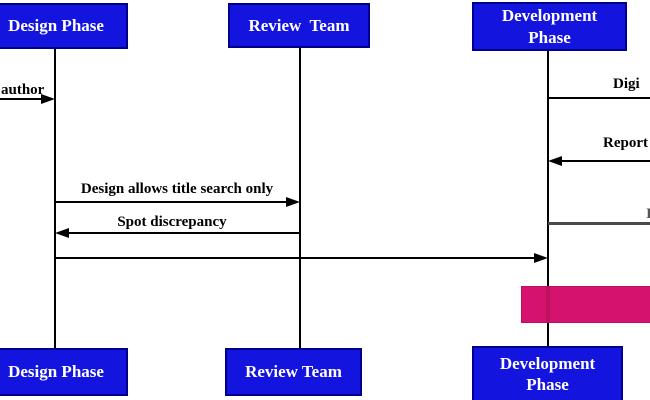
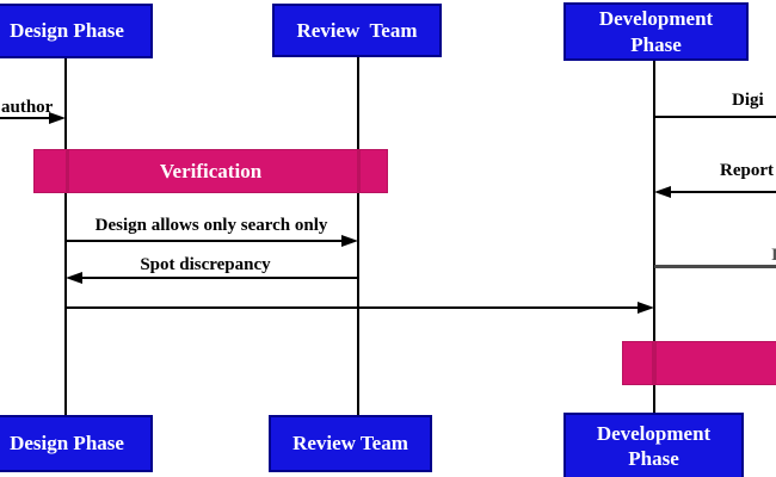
  author
  Digi
+ Verification
  Report
- Design allows title search only
+ Design allows only search only
  I
  Spot discrepancy
  Design Phase
  Review Team
  Development
  Phase
  Design Phase
  Review Team
  Development
  Phase
